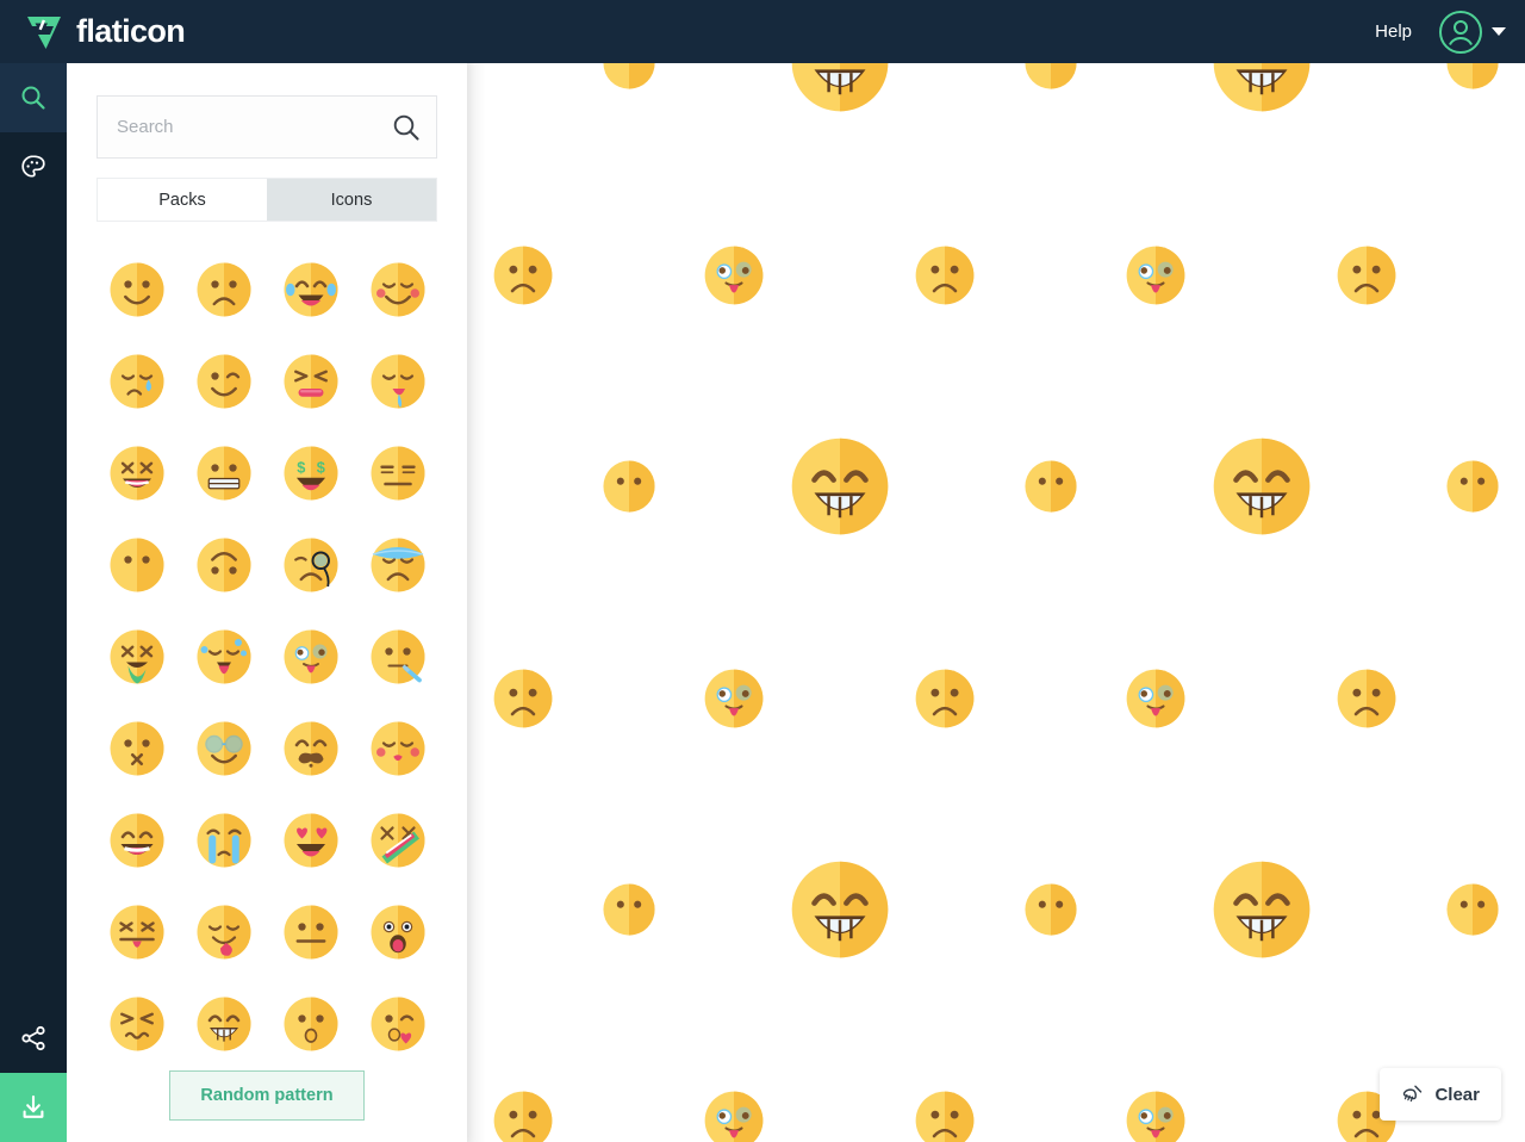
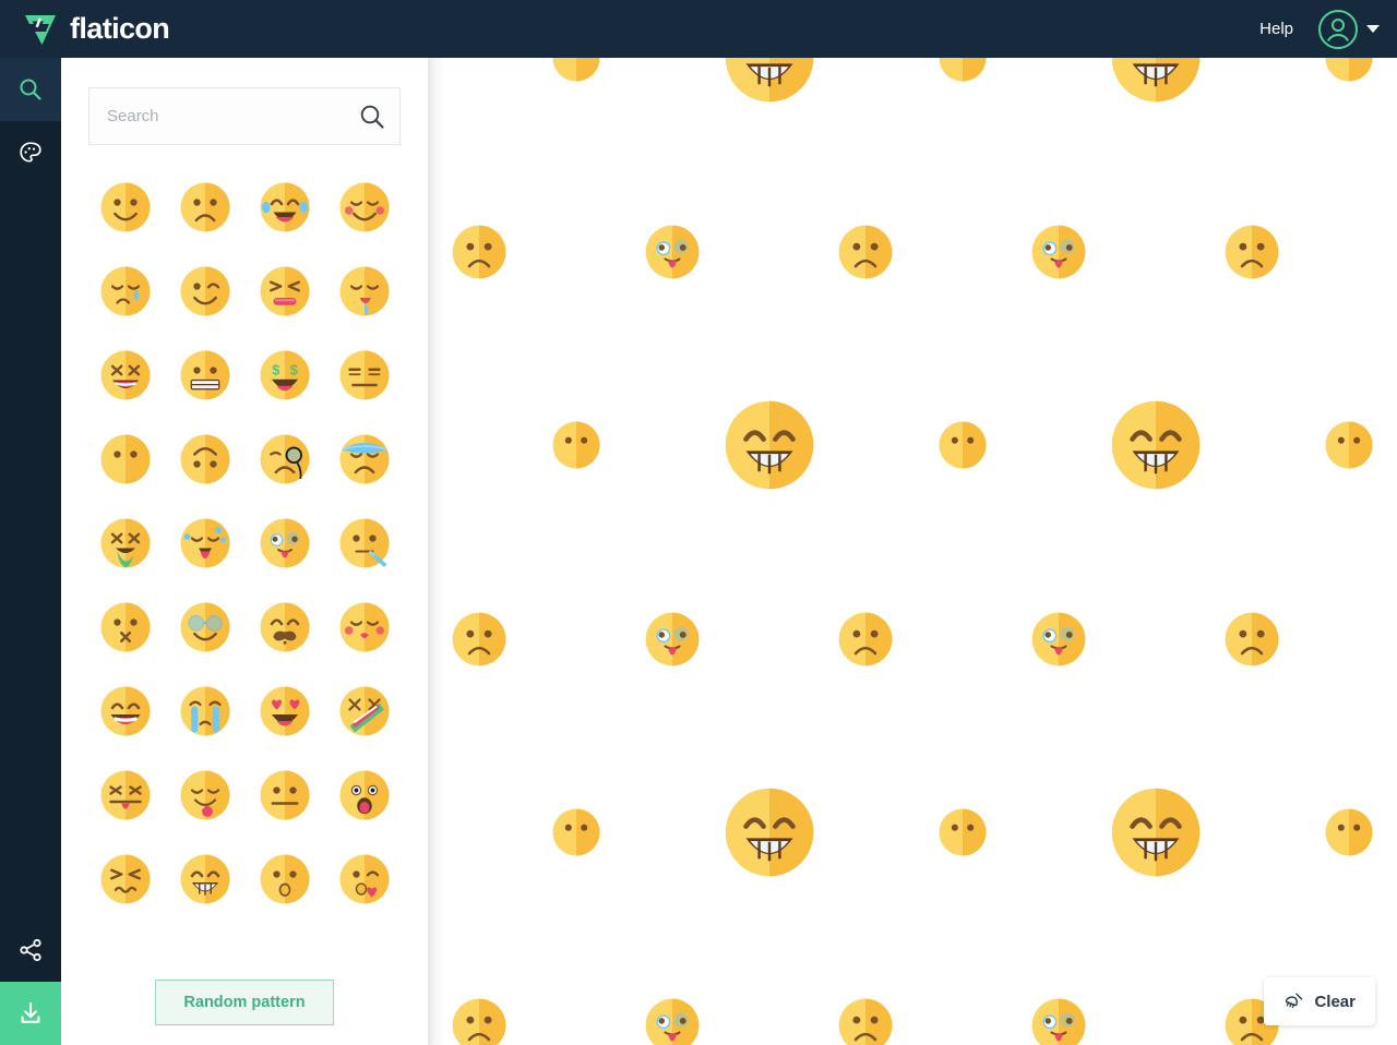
  flaticon
  Help
  Search
- Packs
- Icons
  $
  $
  Random pattern
  Clear
